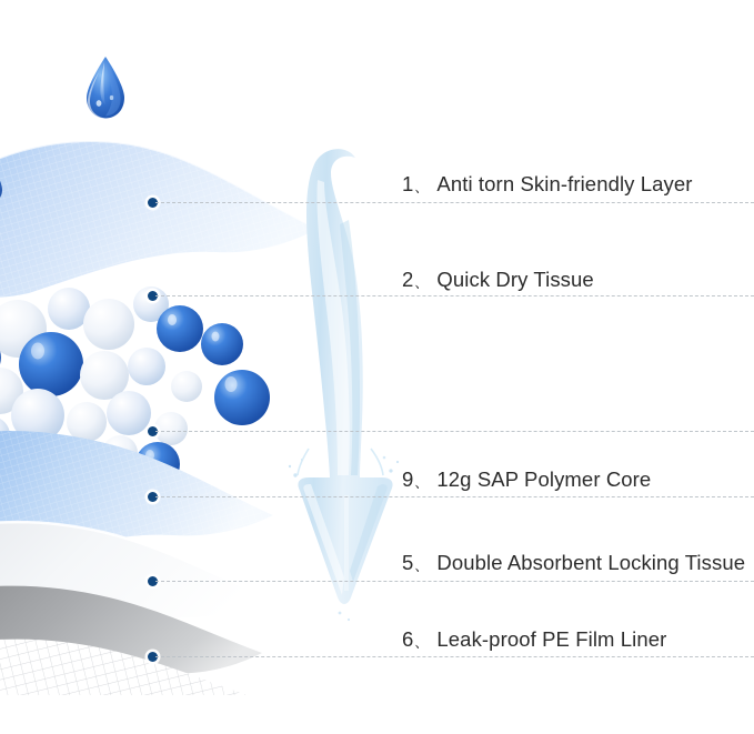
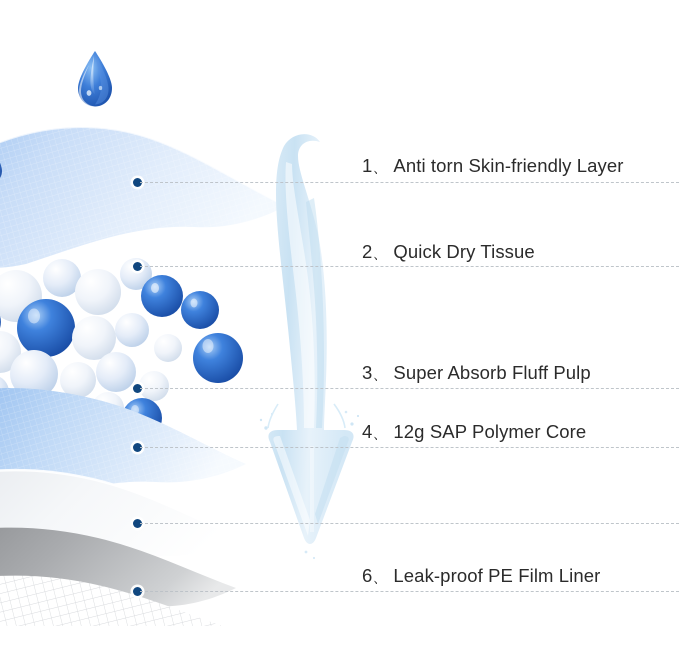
  1、 Anti torn Skin-friendly Layer
  2、 Quick Dry Tissue
+ 3、 Super Absorb Fluff Pulp
- 9、 12g SAP Polymer Core
+ 4、 12g SAP Polymer Core
- 5、 Double Absorbent Locking Tissue
  6、 Leak-proof PE Film Liner
